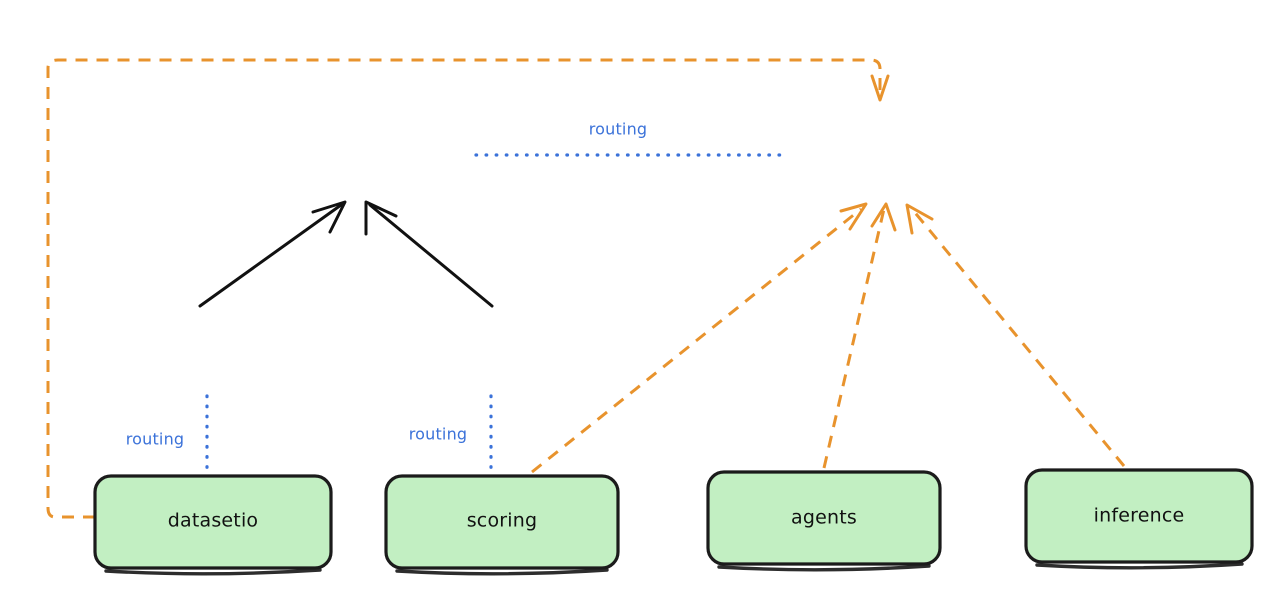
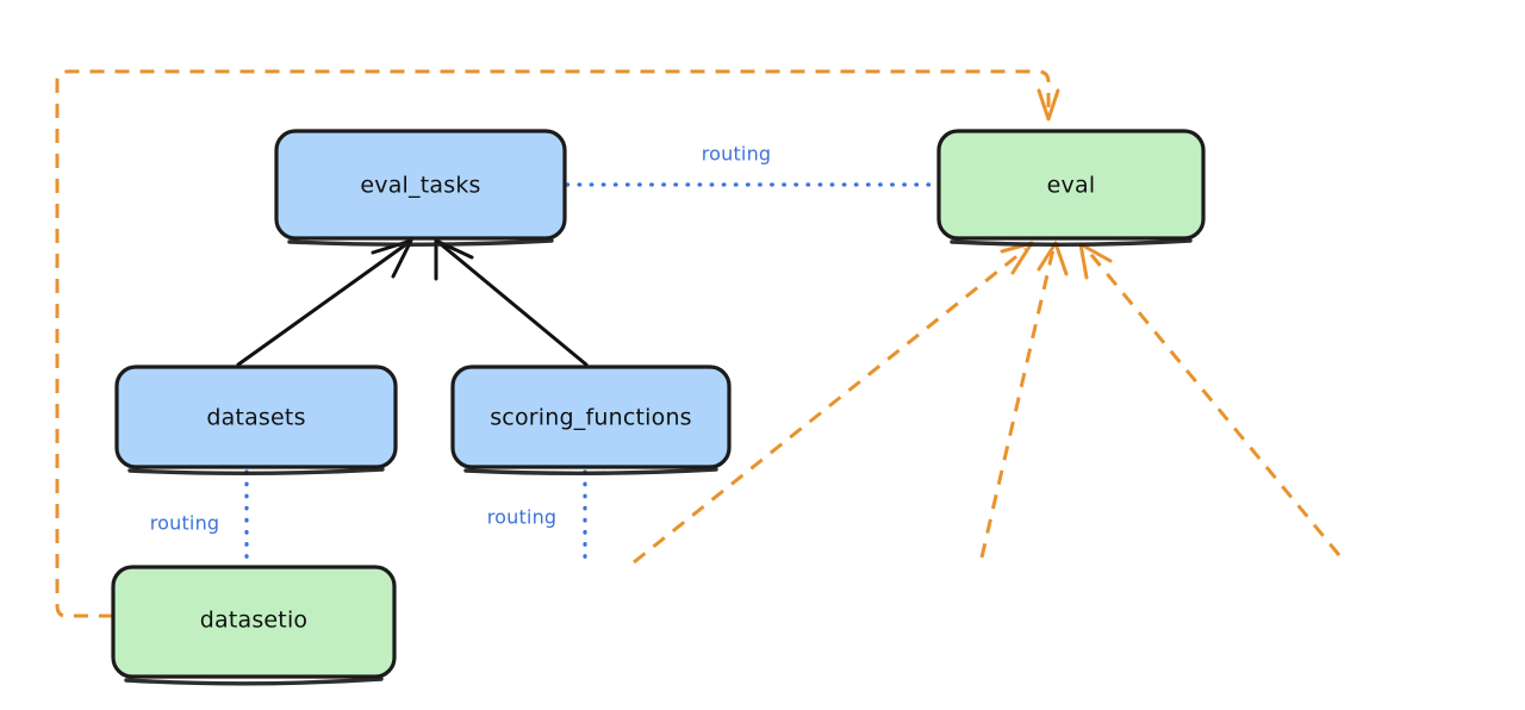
  routing
  routing
  routing
+ eval_tasks
+ eval
+ datasets
+ scoring_functions
  datasetio
- scoring
- agents
- inference
